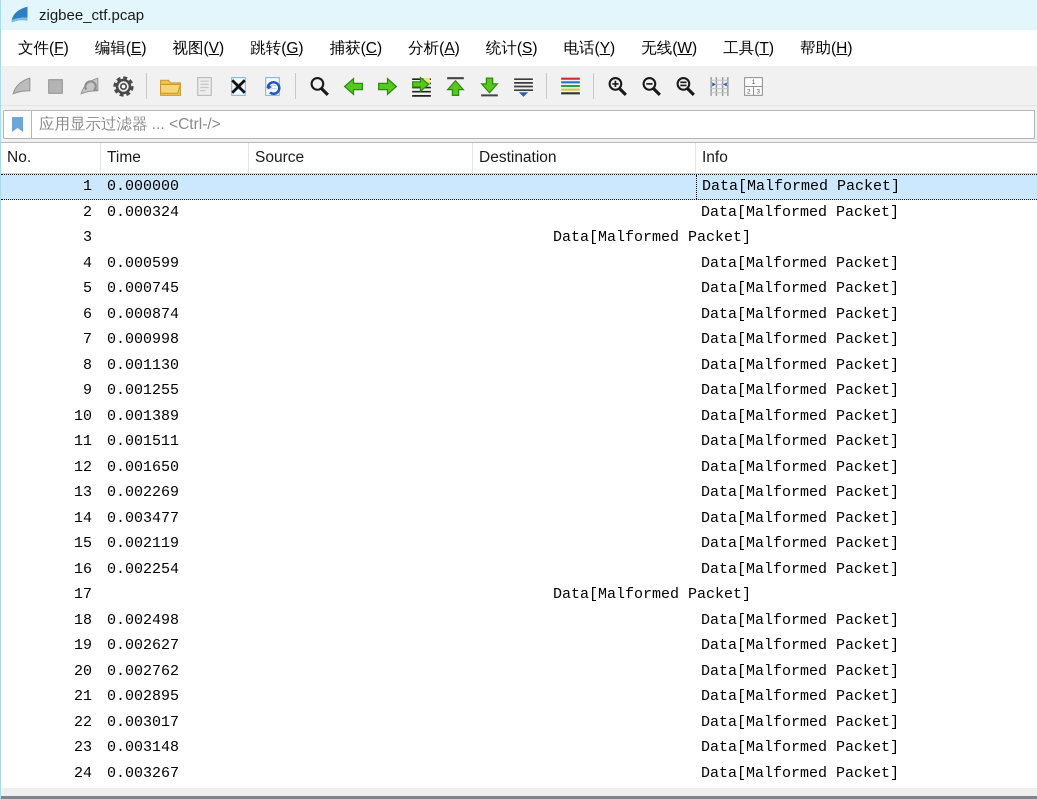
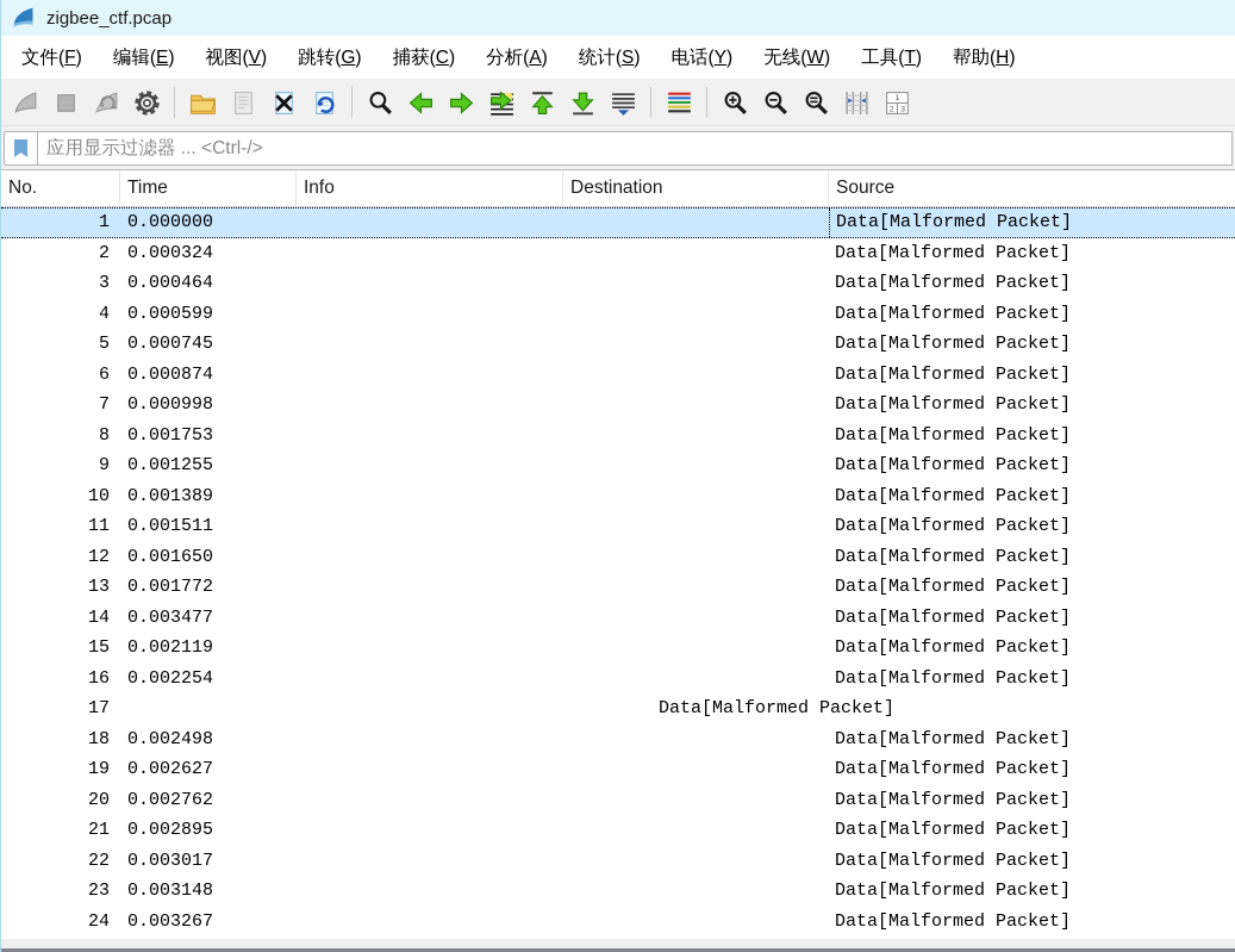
  zigbee_ctf.pcap
  文件(F)
  编辑(E)
  视图(V)
  跳转(G)
  捕获(C)
  分析(A)
  统计(S)
  电话(Y)
  无线(W)
  工具(T)
  帮助(H)
  应用显示过滤器 ... <Ctrl-/>
  No.
  Time
- Source
+ Info
  Destination
- Info
+ Source
  1
  0.000000
  Data[Malformed Packet]
  2
  0.000324
  Data[Malformed Packet]
  3
+ 0.000464
  Data[Malformed Packet]
  4
  0.000599
  Data[Malformed Packet]
  5
  0.000745
  Data[Malformed Packet]
  6
  0.000874
  Data[Malformed Packet]
  7
  0.000998
  Data[Malformed Packet]
  8
- 0.001130
+ 0.001753
  Data[Malformed Packet]
  9
  0.001255
  Data[Malformed Packet]
  10
  0.001389
  Data[Malformed Packet]
  11
  0.001511
  Data[Malformed Packet]
  12
  0.001650
  Data[Malformed Packet]
  13
- 0.002269
+ 0.001772
  Data[Malformed Packet]
  14
  0.003477
  Data[Malformed Packet]
  15
  0.002119
  Data[Malformed Packet]
  16
  0.002254
  Data[Malformed Packet]
  17
  Data[Malformed Packet]
  18
  0.002498
  Data[Malformed Packet]
  19
  0.002627
  Data[Malformed Packet]
  20
  0.002762
  Data[Malformed Packet]
  21
  0.002895
  Data[Malformed Packet]
  22
  0.003017
  Data[Malformed Packet]
  23
  0.003148
  Data[Malformed Packet]
  24
  0.003267
  Data[Malformed Packet]
